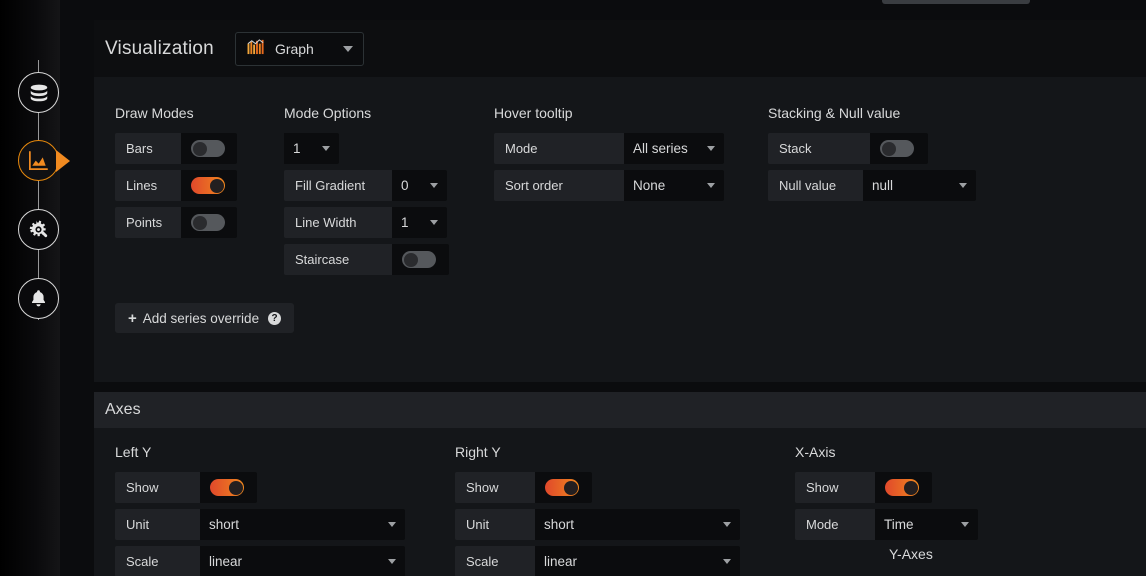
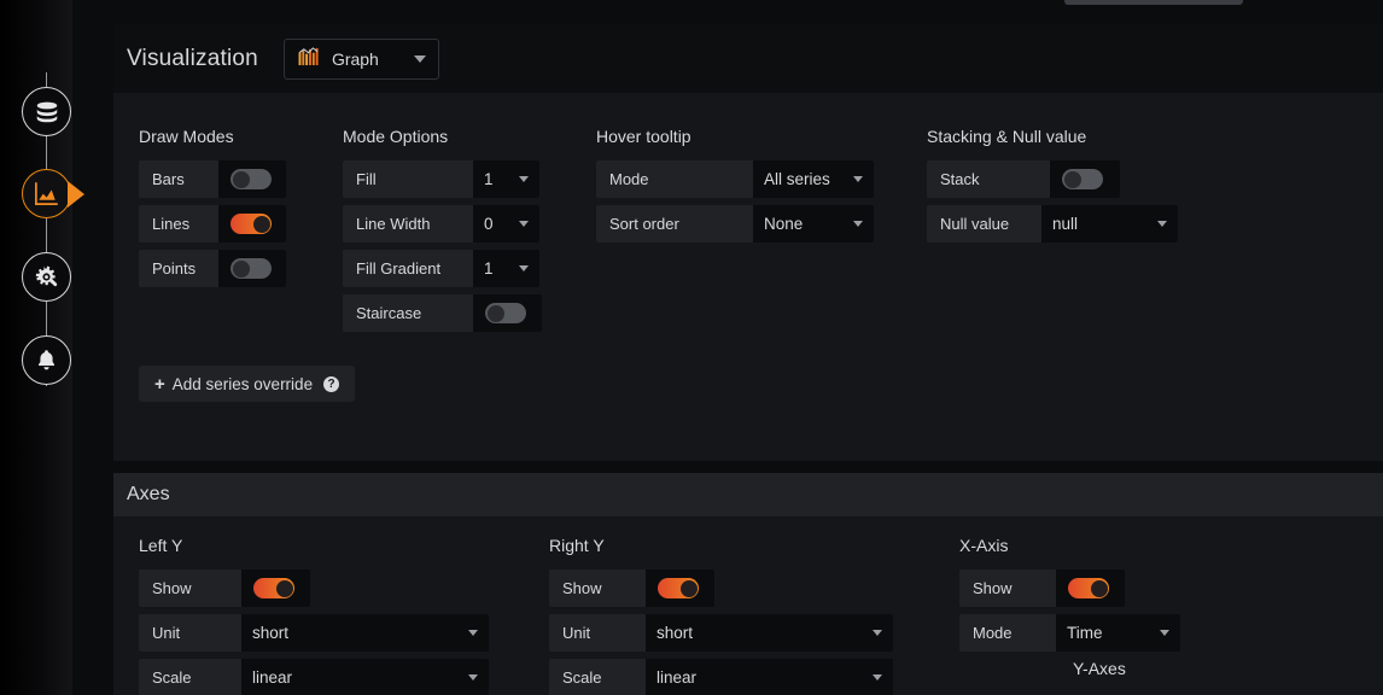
  Visualization
  Graph
  Draw Modes
  Bars
  Lines
  Points
  Mode Options
+ Fill
  1
- Fill Gradient
+ Line Width
  0
- Line Width
+ Fill Gradient
  1
  Staircase
  Hover tooltip
  Mode
  All series
  Sort order
  None
  Stacking & Null value
  Stack
  Null value
  null
  +
  Add series override
  ?
  Axes
  Left Y
  Show
  Unit
  short
  Scale
  linear
  Right Y
  Show
  Unit
  short
  Scale
  linear
  X-Axis
  Show
  Mode
  Time
  Y-Axes
